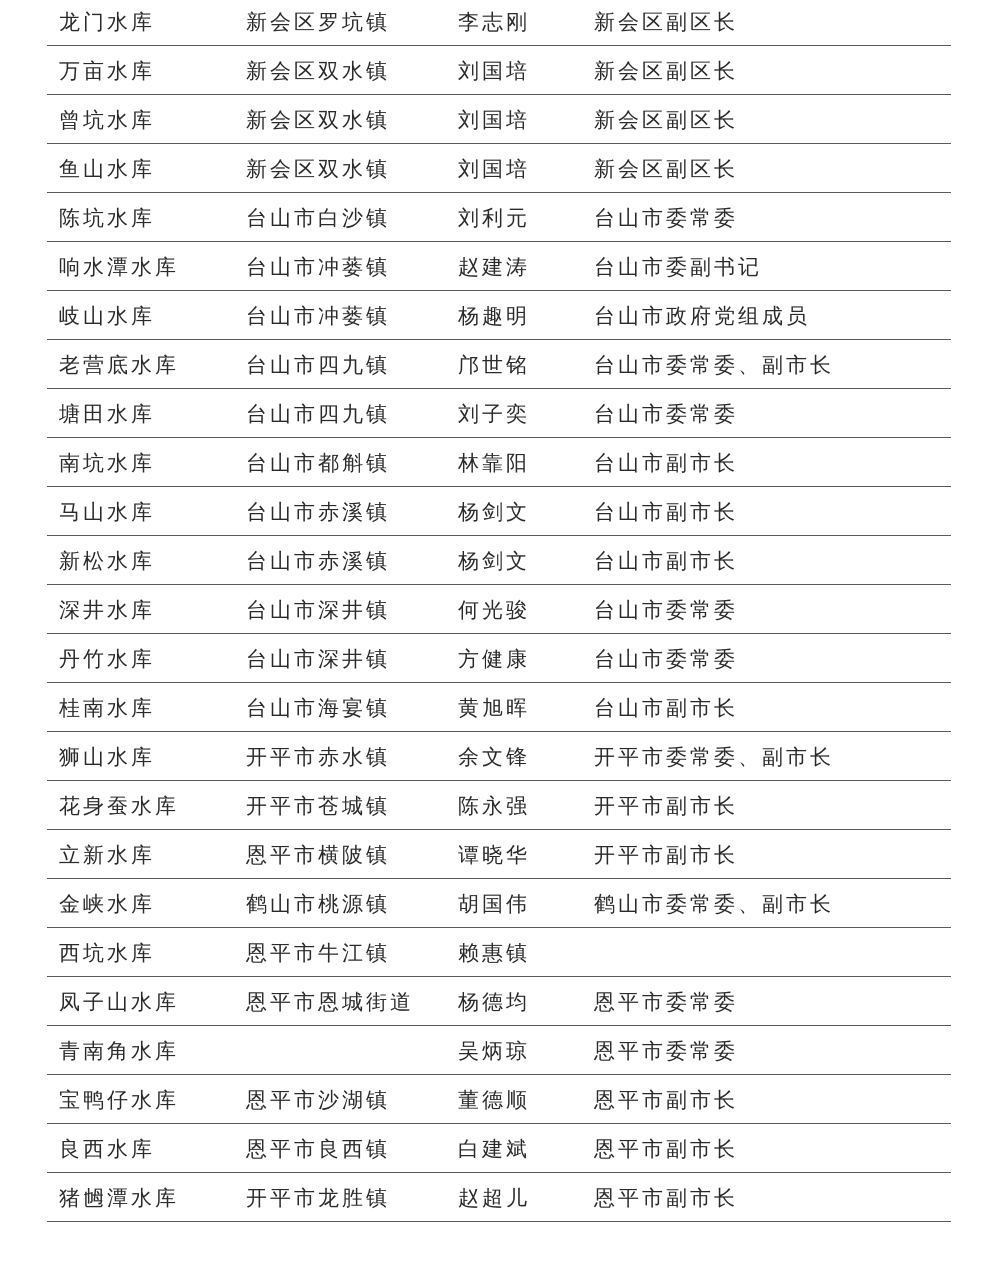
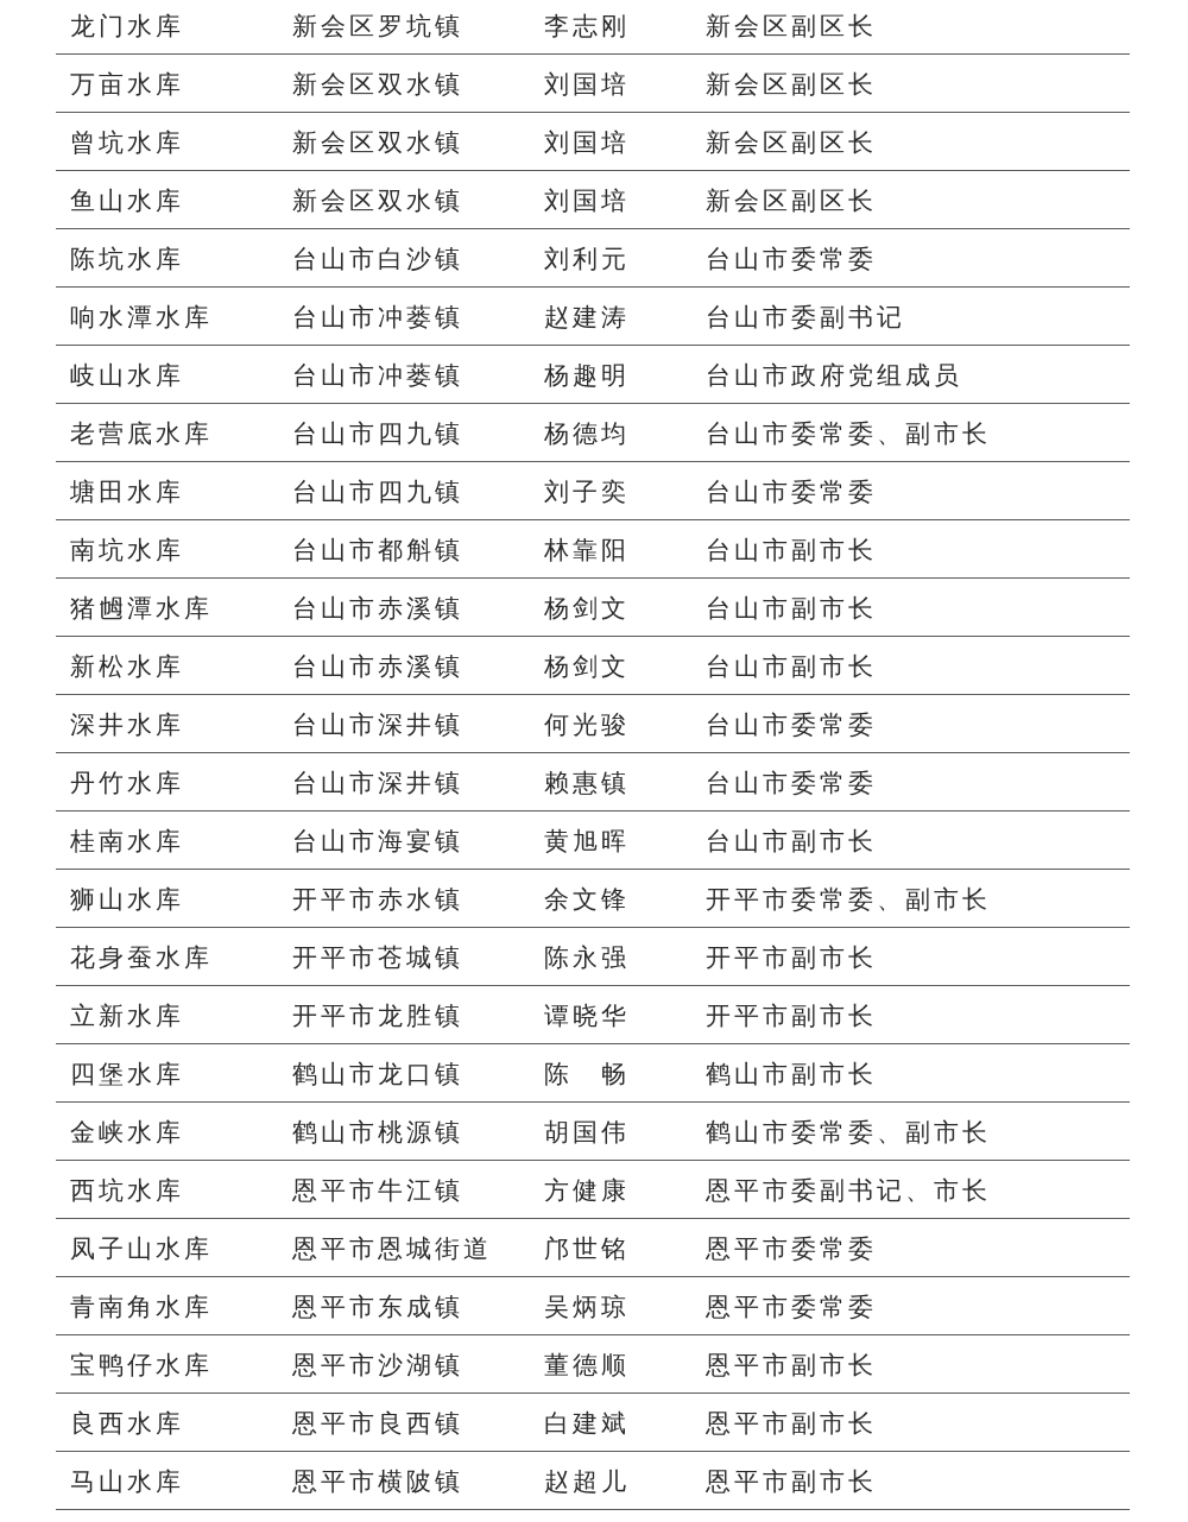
  龙门水库
  新会区罗坑镇
  李志刚
  新会区副区长
  万亩水库
  新会区双水镇
  刘国培
  新会区副区长
  曾坑水库
  新会区双水镇
  刘国培
  新会区副区长
  鱼山水库
  新会区双水镇
  刘国培
  新会区副区长
  陈坑水库
  台山市白沙镇
  刘利元
  台山市委常委
  响水潭水库
  台山市冲蒌镇
  赵建涛
  台山市委副书记
  岐山水库
  台山市冲蒌镇
  杨趣明
  台山市政府党组成员
  老营底水库
  台山市四九镇
- 邝世铭
+ 杨德均
  台山市委常委、副市长
  塘田水库
  台山市四九镇
  刘子奕
  台山市委常委
  南坑水库
  台山市都斛镇
  林靠阳
  台山市副市长
- 马山水库
+ 猪乸潭水库
  台山市赤溪镇
  杨剑文
  台山市副市长
  新松水库
  台山市赤溪镇
  杨剑文
  台山市副市长
  深井水库
  台山市深井镇
  何光骏
  台山市委常委
  丹竹水库
  台山市深井镇
- 方健康
+ 赖惠镇
  台山市委常委
  桂南水库
  台山市海宴镇
  黄旭晖
  台山市副市长
  狮山水库
  开平市赤水镇
  余文锋
  开平市委常委、副市长
  花身蚕水库
  开平市苍城镇
  陈永强
  开平市副市长
  立新水库
- 恩平市横陂镇
+ 开平市龙胜镇
  谭晓华
  开平市副市长
+ 四堡水库
+ 鹤山市龙口镇
+ 陈 畅
+ 鹤山市副市长
  金峡水库
  鹤山市桃源镇
  胡国伟
  鹤山市委常委、副市长
  西坑水库
  恩平市牛江镇
- 赖惠镇
+ 方健康
+ 恩平市委副书记、市长
  凤子山水库
  恩平市恩城街道
- 杨德均
+ 邝世铭
  恩平市委常委
  青南角水库
+ 恩平市东成镇
  吴炳琼
  恩平市委常委
  宝鸭仔水库
  恩平市沙湖镇
  董德顺
  恩平市副市长
  良西水库
  恩平市良西镇
  白建斌
  恩平市副市长
- 猪乸潭水库
+ 马山水库
- 开平市龙胜镇
+ 恩平市横陂镇
  赵超儿
  恩平市副市长
